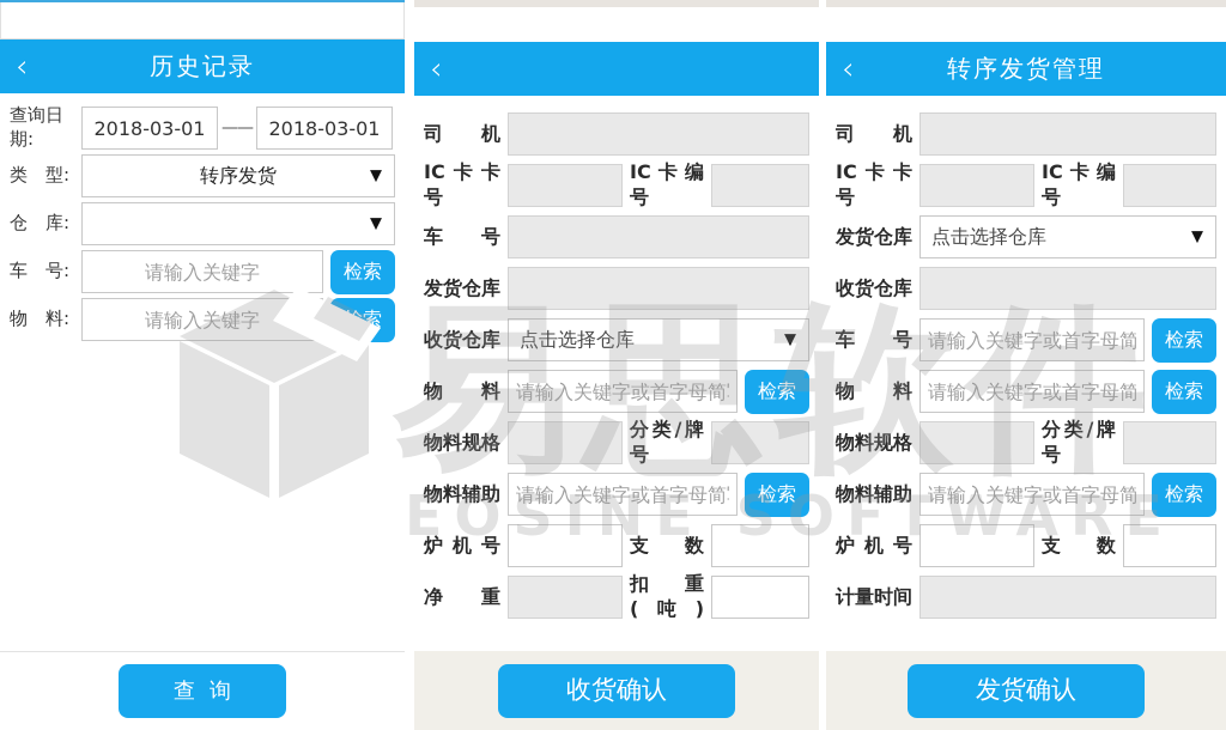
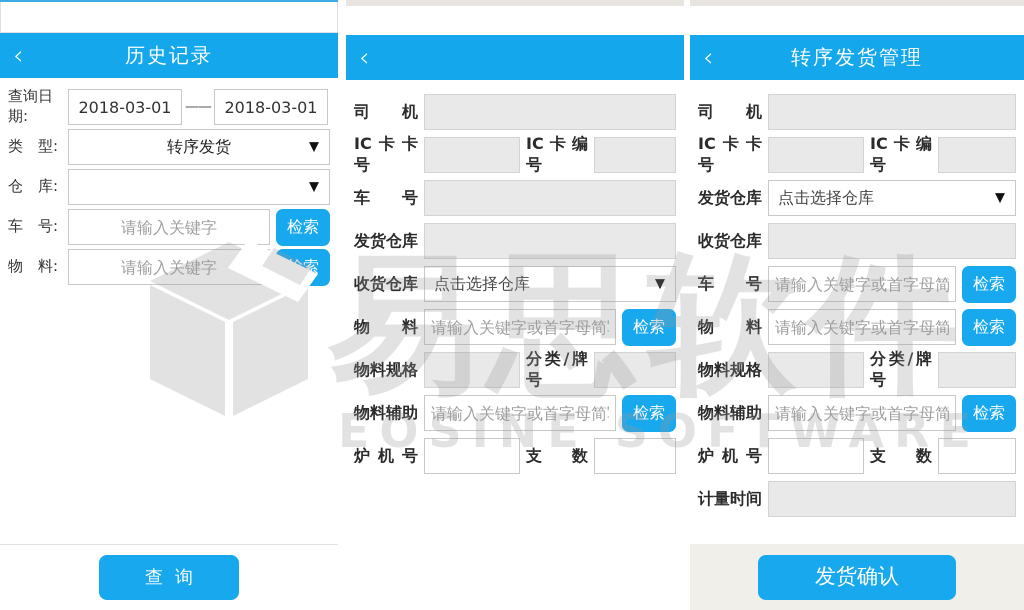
  ‹
  历史记录
  查询日期:
  2018-03-01
  ——
  2018-03-01
  类 型:
  转序发货
  ▼
  仓 库:
  ▼
  车 号:
  请输入关键字
  检索
  物 料:
  请输入关键字
  查询
  ‹
  司机
  IC卡卡号
  IC卡编号
  车号
  发货仓库
  收货仓库
  点击选择仓库
  ▼
  物料
  请输入关键字或首字母简
  检索
  物料规格
  分类/牌号
  物料辅助
  请输入关键字或首字母简
  检索
  炉机号
  支数
- 净重
- 扣重(吨)
- 收货确认
  ‹
  转序发货管理
  司机
  IC卡卡号
  IC卡编号
  发货仓库
  点击选择仓库
  ▼
  收货仓库
  车号
  请输入关键字或首字母简
  检索
  物料
  请输入关键字或首字母简
  检索
  物料规格
  分类/牌号
  物料辅助
  请输入关键字或首字母简
  检索
  炉机号
  支数
  计量时间
  发货确认
  易思软件
  EOSINE SOFTWARE
